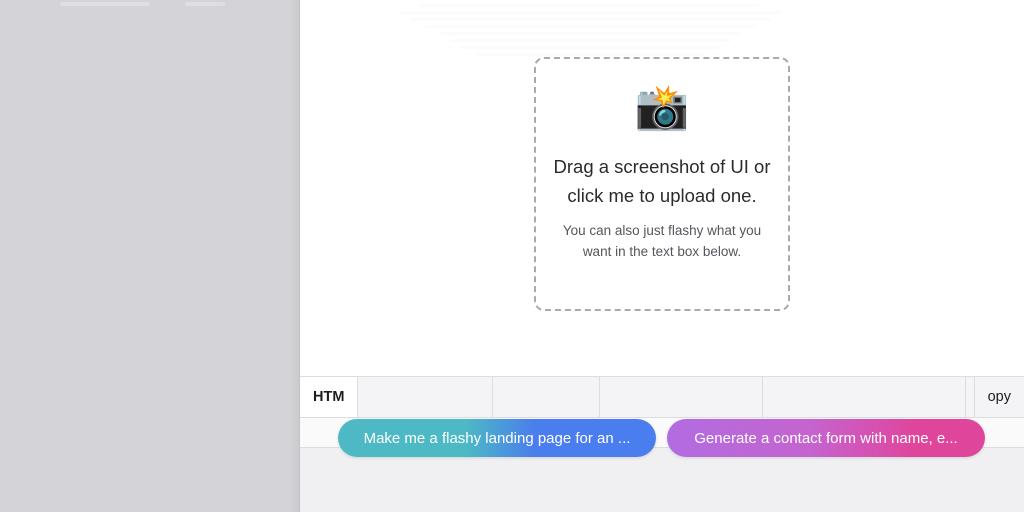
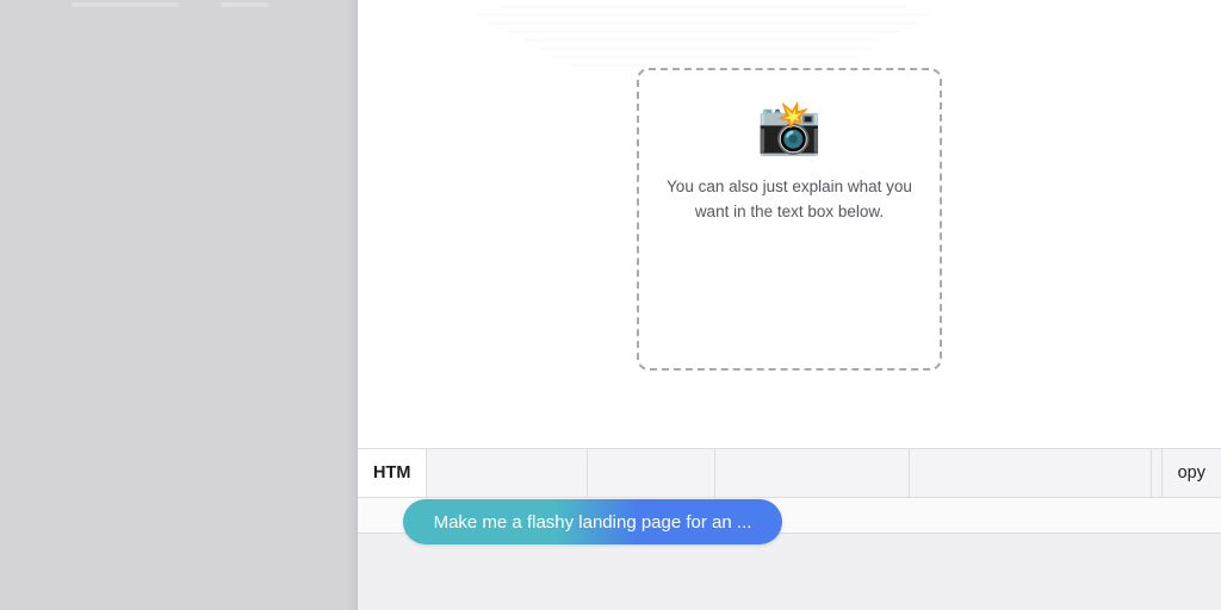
  📸
- Drag a screenshot of UI or click me to upload one.
- You can also just flashy what you want in the text box below.
+ You can also just explain what you want in the text box below.
  HTM
  opy
  Make me a flashy landing page for an ...
- Generate a contact form with name, e...
